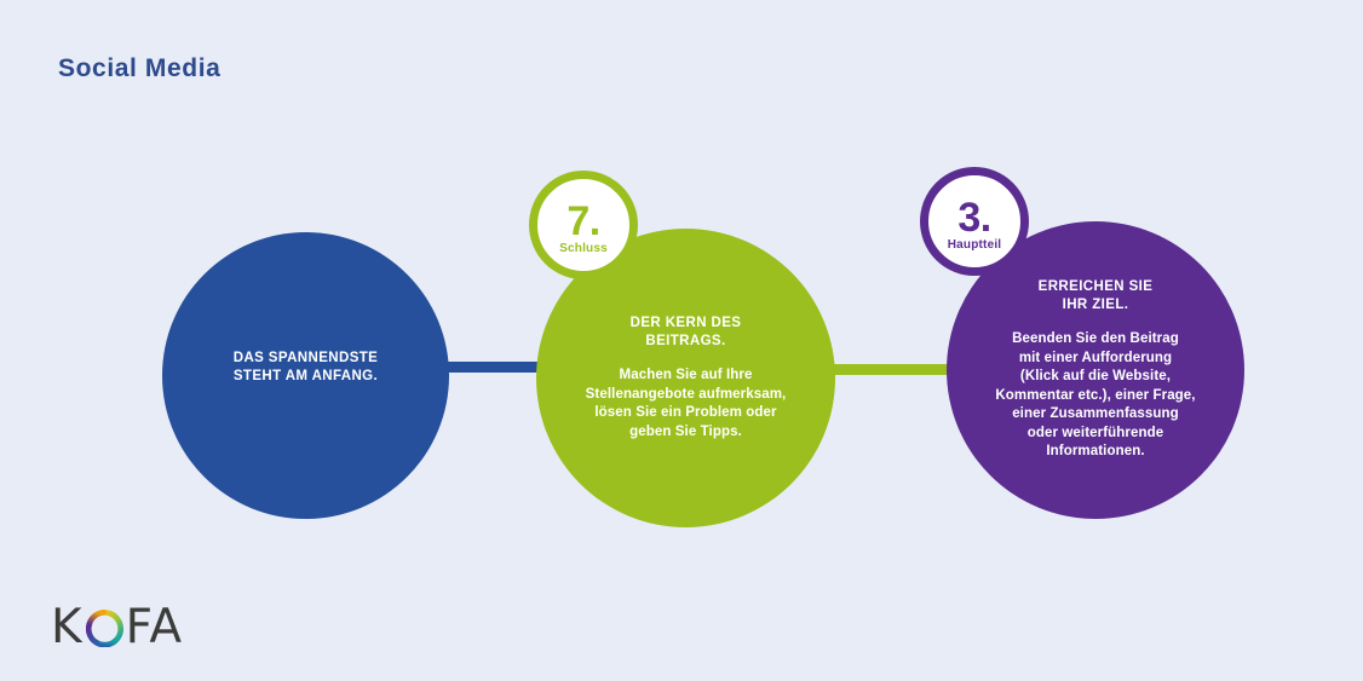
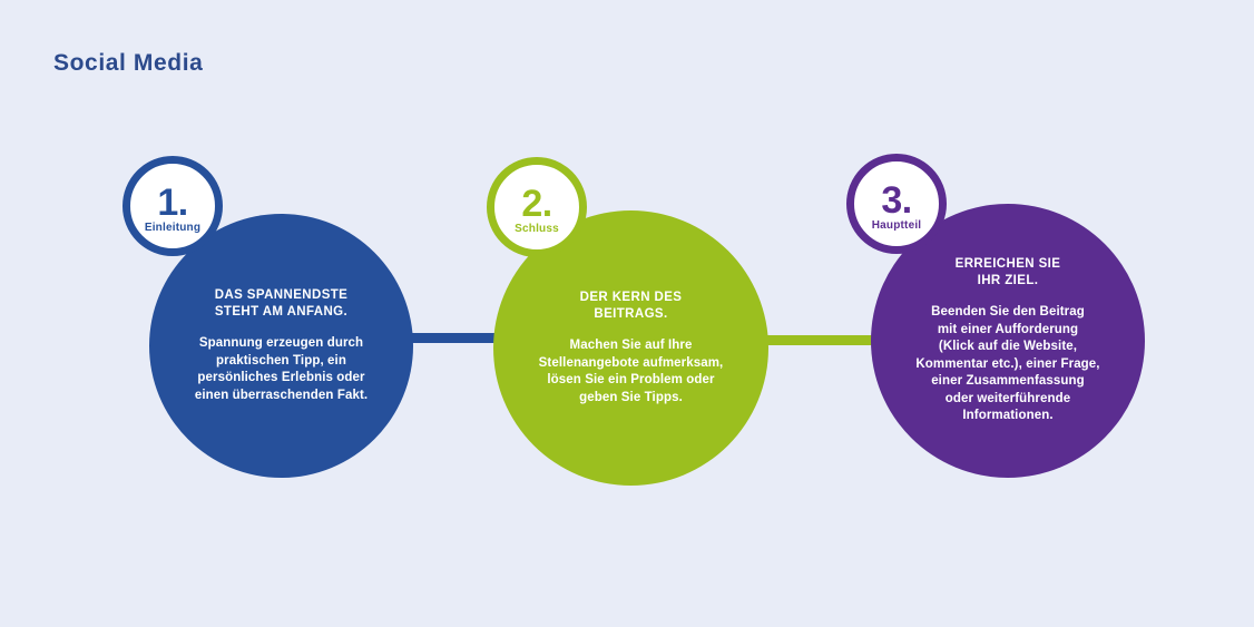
  Social Media
  DAS SPANNENDSTE
  STEHT AM ANFANG.
+ Spannung erzeugen durch
+ praktischen Tipp, ein
+ persönliches Erlebnis oder
+ einen überraschenden Fakt.
+ 1.
+ Einleitung
  DER KERN DES
  BEITRAGS.
  Machen Sie auf Ihre
  Stellenangebote aufmerksam,
  lösen Sie ein Problem oder
  geben Sie Tipps.
- 7.
+ 2.
  Schluss
  ERREICHEN SIE
  IHR ZIEL.
  Beenden Sie den Beitrag
  mit einer Aufforderung
  (Klick auf die Website,
  Kommentar etc.), einer Frage,
  einer Zusammenfassung
  oder weiterführende
  Informationen.
  3.
  Hauptteil
- K
- FA
